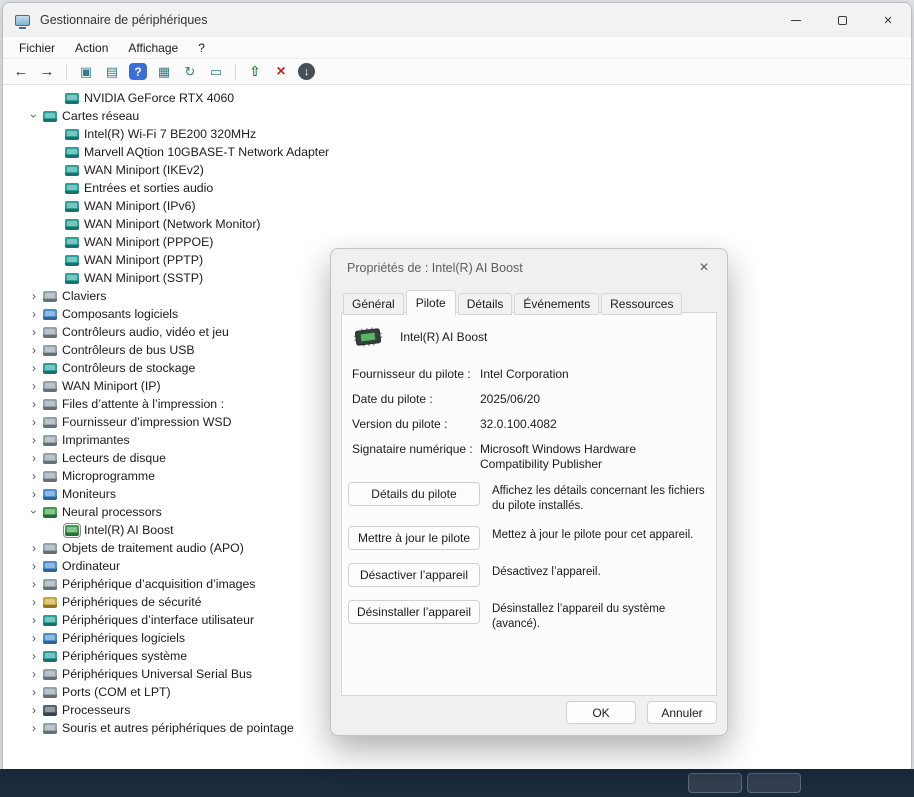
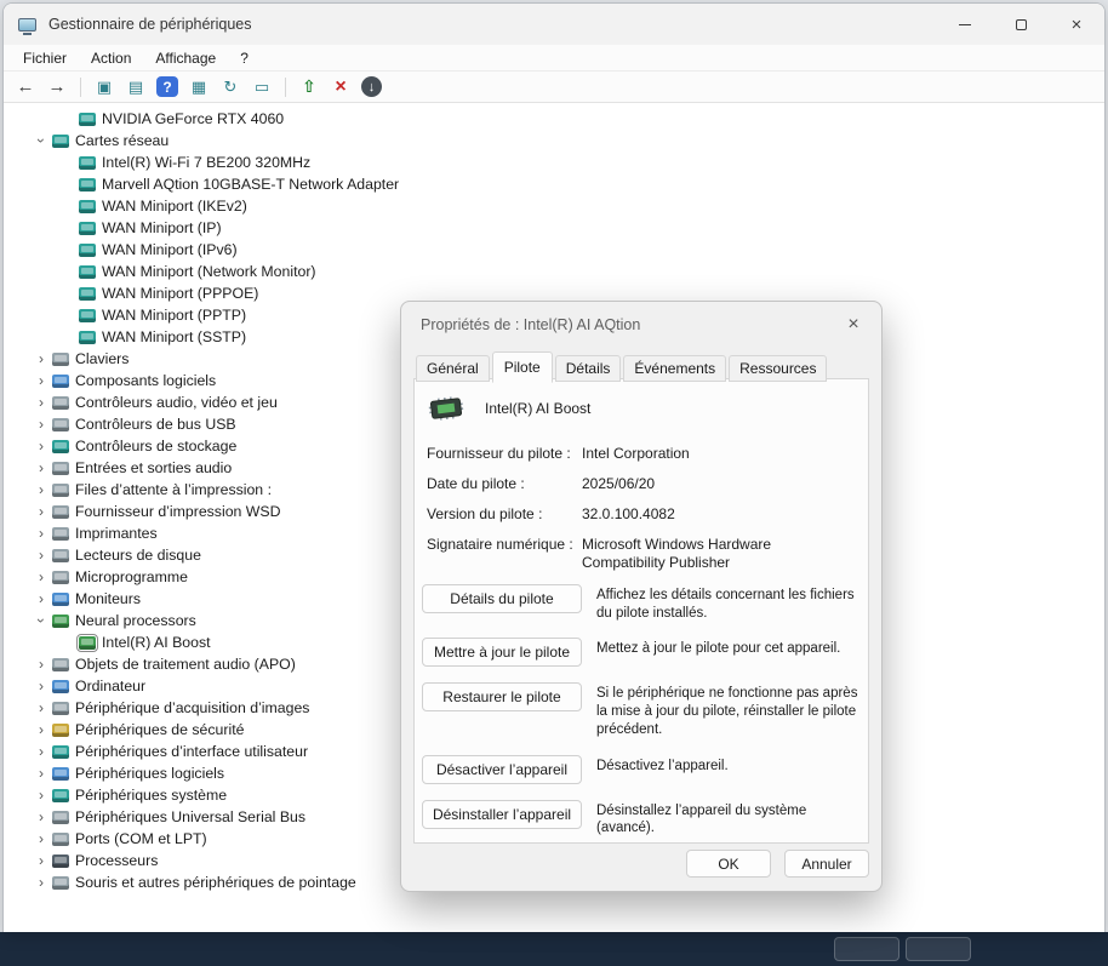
  Gestionnaire de périphériques
  ×
  Fichier
  Action
  Affichage
  ?
  ←
  →
  ▣
  ▤
  ?
  ▦
  ↻
  ▭
  ⇧
  ×
  ↓
  NVIDIA GeForce RTX 4060
  Cartes réseau
  Intel(R) Wi-Fi 7 BE200 320MHz
  Marvell AQtion 10GBASE-T Network Adapter
  WAN Miniport (IKEv2)
- Entrées et sorties audio
+ WAN Miniport (IP)
  WAN Miniport (IPv6)
  WAN Miniport (Network Monitor)
  WAN Miniport (PPPOE)
  WAN Miniport (PPTP)
  WAN Miniport (SSTP)
  ›
  Claviers
  ›
  Composants logiciels
  ›
  Contrôleurs audio, vidéo et jeu
  ›
  Contrôleurs de bus USB
  ›
  Contrôleurs de stockage
  ›
- WAN Miniport (IP)
+ Entrées et sorties audio
  ›
  Files d’attente à l’impression :
  ›
  Fournisseur d’impression WSD
  ›
  Imprimantes
  ›
  Lecteurs de disque
  ›
  Microprogramme
  ›
  Moniteurs
  Neural processors
  Intel(R) AI Boost
  ›
  Objets de traitement audio (APO)
  ›
  Ordinateur
  ›
  Périphérique d’acquisition d’images
  ›
  Périphériques de sécurité
  ›
  Périphériques d’interface utilisateur
  ›
  Périphériques logiciels
  ›
  Périphériques système
  ›
  Périphériques Universal Serial Bus
  ›
  Ports (COM et LPT)
  ›
  Processeurs
  ›
  Souris et autres périphériques de pointage
- Propriétés de : Intel(R) AI Boost
+ Propriétés de : Intel(R) AI AQtion
  ×
  Général
  Pilote
  Détails
  Événements
  Ressources
  Intel(R) AI Boost
  Fournisseur du pilote :
  Intel Corporation
  Date du pilote :
  2025/06/20
  Version du pilote :
  32.0.100.4082
  Signataire numérique :
  Microsoft Windows Hardware Compatibility Publisher
  Détails du pilote
  Affichez les détails concernant les fichiers du pilote installés.
  Mettre à jour le pilote
  Mettez à jour le pilote pour cet appareil.
+ Restaurer le pilote
+ Si le périphérique ne fonctionne pas après la mise à jour du pilote, réinstaller le pilote précédent.
  Désactiver l’appareil
  Désactivez l’appareil.
  Désinstaller l’appareil
  Désinstallez l’appareil du système (avancé).
  OK
  Annuler
